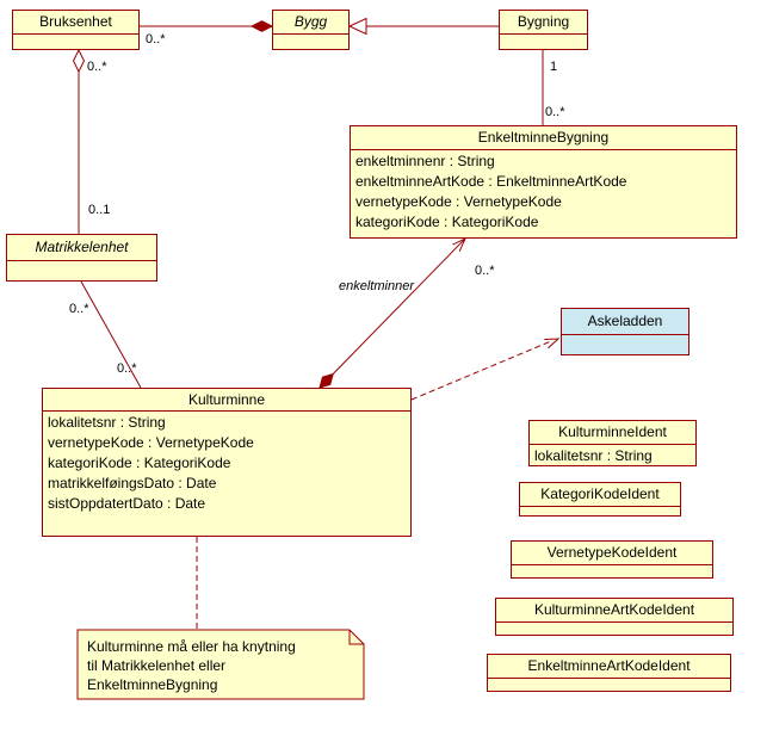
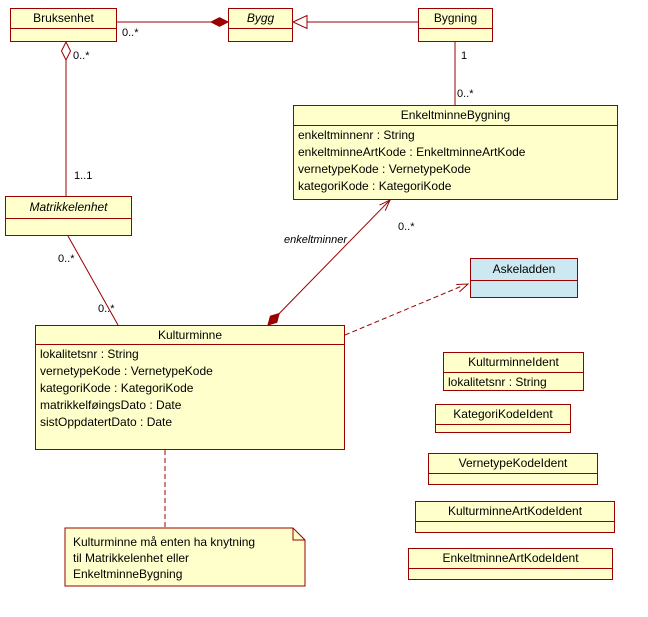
  Bruksenhet
  Bygg
  Bygning
  EnkeltminneBygning
  enkeltminnenr : String
  enkeltminneArtKode : EnkeltminneArtKode
  vernetypeKode : VernetypeKode
  kategoriKode : KategoriKode
  Matrikkelenhet
  Askeladden
  Kulturminne
  lokalitetsnr : String
  vernetypeKode : VernetypeKode
  kategoriKode : KategoriKode
  matrikkelføingsDato : Date
  sistOppdatertDato : Date
  KulturminneIdent
  lokalitetsnr : String
  KategoriKodeIdent
  VernetypeKodeIdent
  KulturminneArtKodeIdent
  EnkeltminneArtKodeIdent
  0..*
  0..*
- 0..1
+ 1..1
  1
  0..*
  0..*
  enkeltminner
  0..*
  0..*
- Kulturminne må eller ha knytning
+ Kulturminne må enten ha knytning
  til Matrikkelenhet eller
  EnkeltminneBygning
